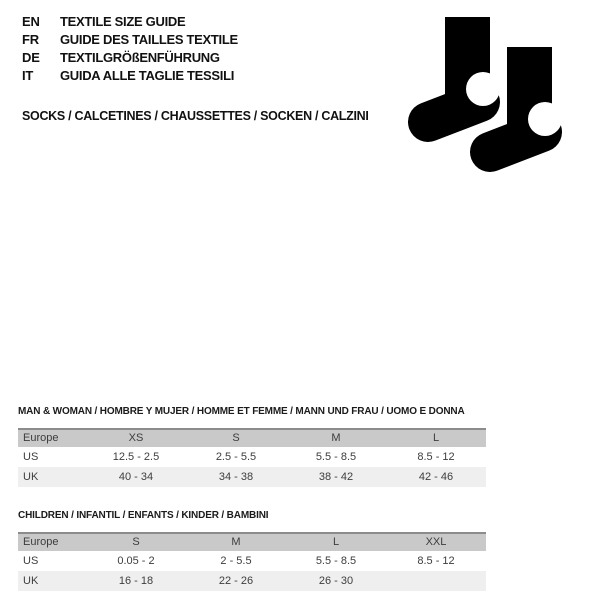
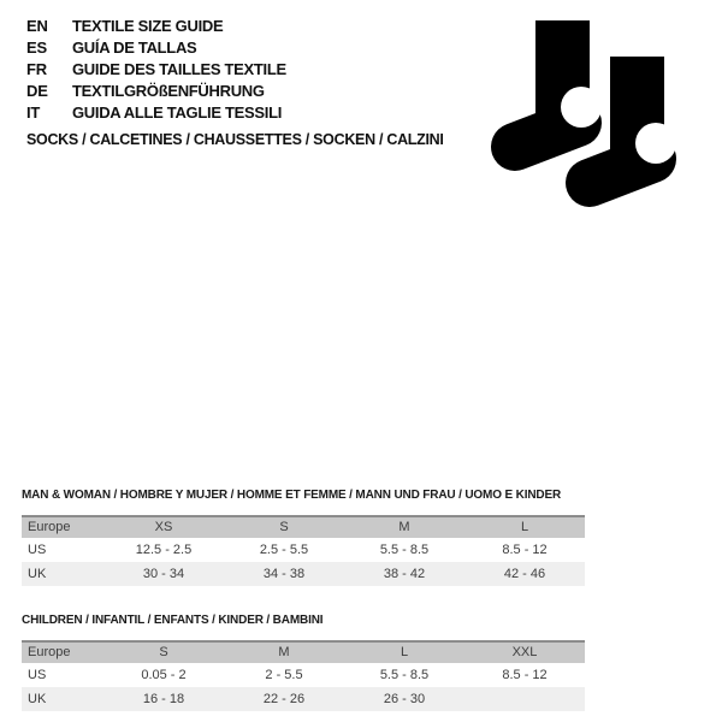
  EN
  TEXTILE SIZE GUIDE
+ ES
+ GUÍA DE TALLAS
  FR
  GUIDE DES TAILLES TEXTILE
  DE
  TEXTILGRÖßENFÜHRUNG
  IT
  GUIDA ALLE TAGLIE TESSILI
  SOCKS / CALCETINES / CHAUSSETTES / SOCKEN / CALZINI
- MAN & WOMAN / HOMBRE Y MUJER / HOMME ET FEMME / MANN UND FRAU / UOMO E DONNA
+ MAN & WOMAN / HOMBRE Y MUJER / HOMME ET FEMME / MANN UND FRAU / UOMO E KINDER
  Europe
  XS
  S
  M
  L
  US
  12.5 - 2.5
  2.5 - 5.5
  5.5 - 8.5
  8.5 - 12
  UK
- 40 - 34
+ 30 - 34
  34 - 38
  38 - 42
  42 - 46
  CHILDREN / INFANTIL / ENFANTS / KINDER / BAMBINI
  Europe
  S
  M
  L
  XXL
  US
  0.05 - 2
  2 - 5.5
  5.5 - 8.5
  8.5 - 12
  UK
  16 - 18
  22 - 26
  26 - 30
